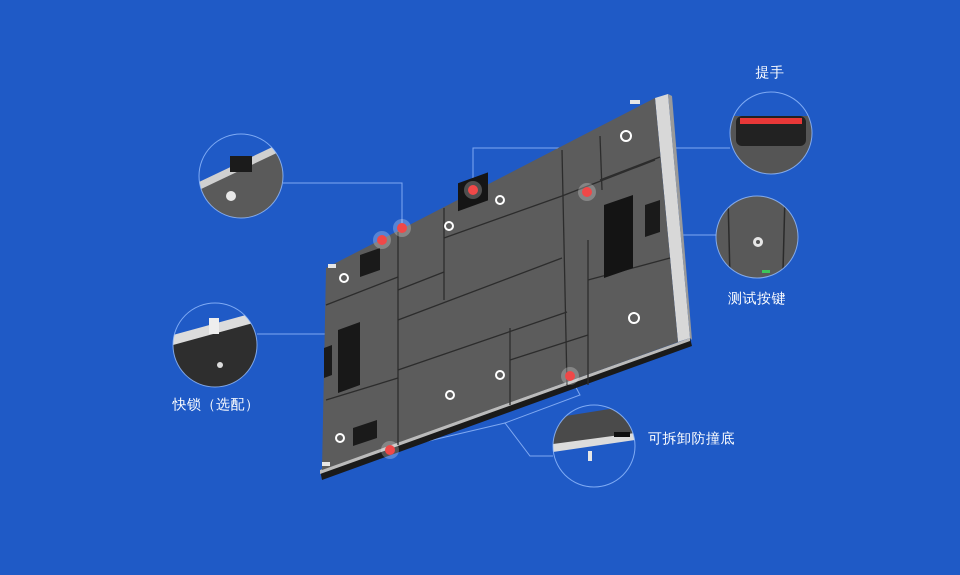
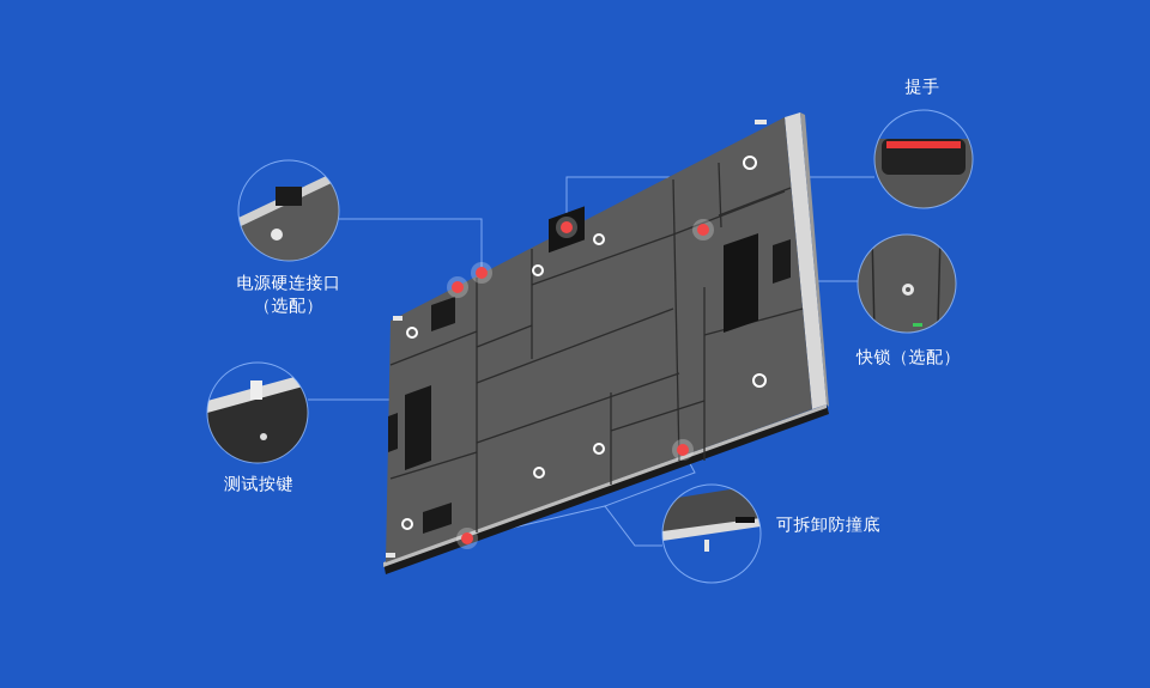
+ 电源硬连接口
+ （选配）
- 快锁（选配）
+ 测试按键
  提手
- 测试按键
+ 快锁（选配）
  可拆卸防撞底
